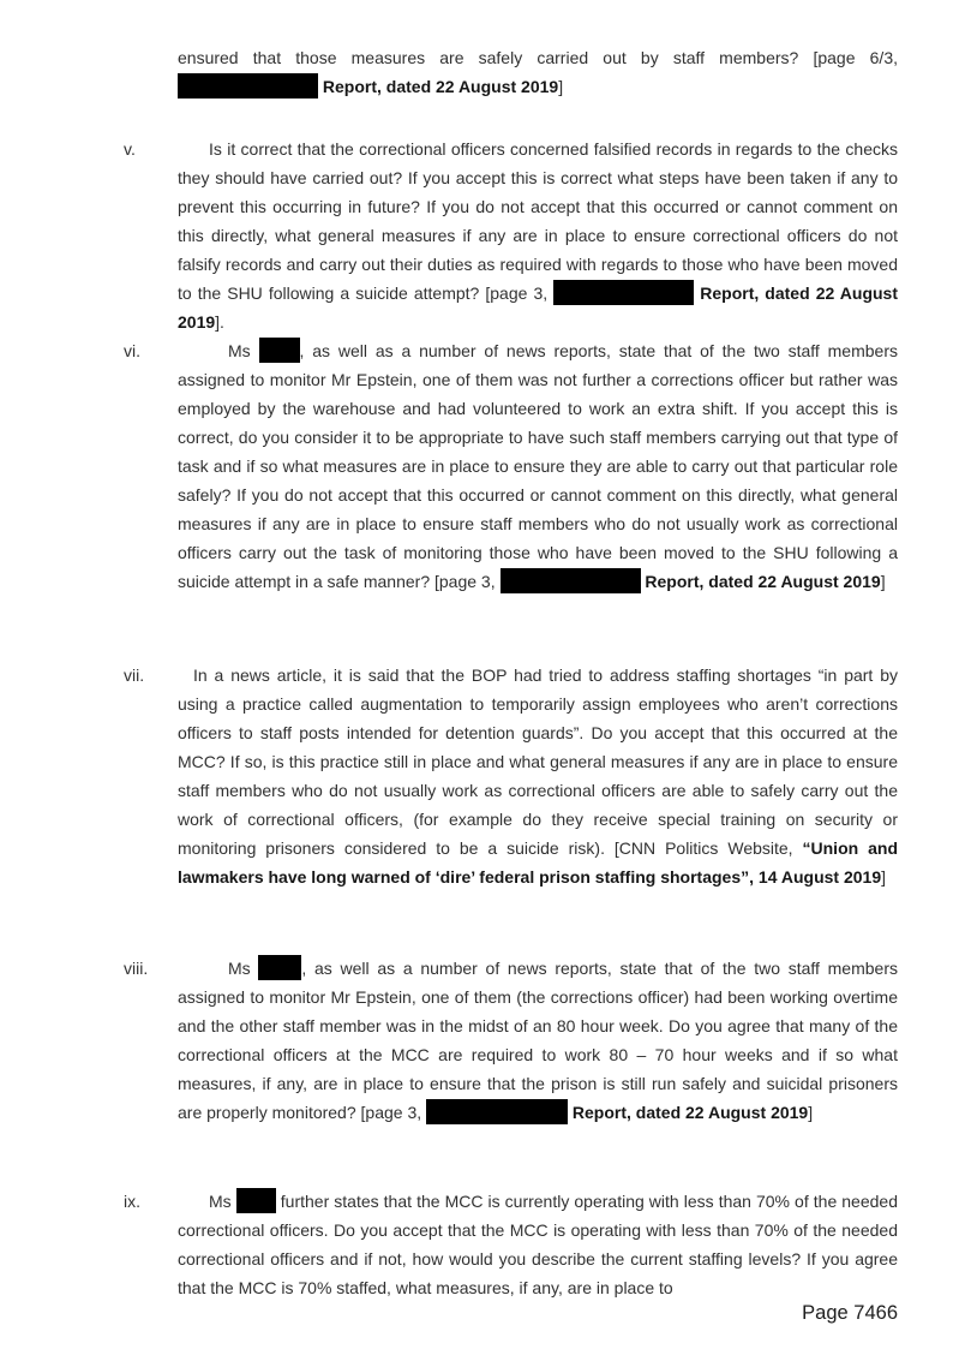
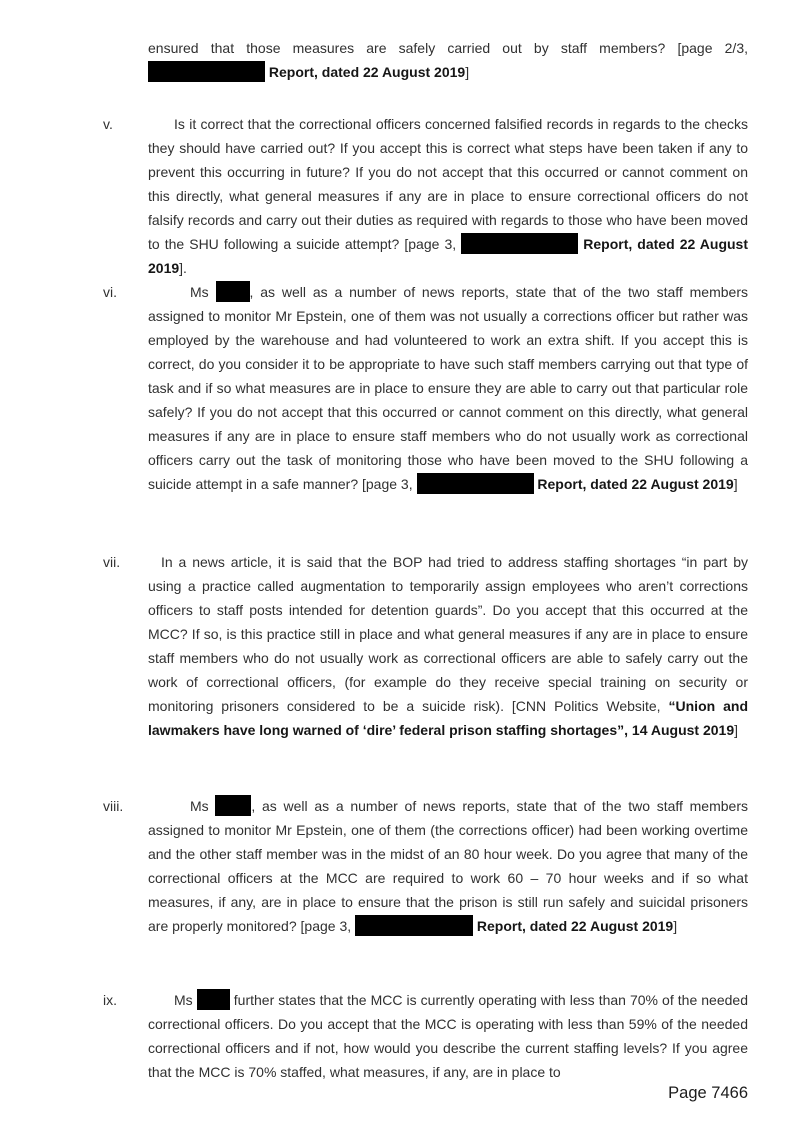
- ensured that those measures are safely carried out by staff members? [page 6/3, Report, dated 22 August 2019]
+ ensured that those measures are safely carried out by staff members? [page 2/3, Report, dated 22 August 2019]
  v.
  Is it correct that the correctional officers concerned falsified records in regards to the checks they should have carried out? If you accept this is correct what steps have been taken if any to prevent this occurring in future? If you do not accept that this occurred or cannot comment on this directly, what general measures if any are in place to ensure correctional officers do not falsify records and carry out their duties as required with regards to those who have been moved to the SHU following a suicide attempt? [page 3, Report, dated 22 August 2019].
  vi.
- Ms , as well as a number of news reports, state that of the two staff members assigned to monitor Mr Epstein, one of them was not further a corrections officer but rather was employed by the warehouse and had volunteered to work an extra shift. If you accept this is correct, do you consider it to be appropriate to have such staff members carrying out that type of task and if so what measures are in place to ensure they are able to carry out that particular role safely? If you do not accept that this occurred or cannot comment on this directly, what general measures if any are in place to ensure staff members who do not usually work as correctional officers carry out the task of monitoring those who have been moved to the SHU following a suicide attempt in a safe manner? [page 3, Report, dated 22 August 2019]
+ Ms , as well as a number of news reports, state that of the two staff members assigned to monitor Mr Epstein, one of them was not usually a corrections officer but rather was employed by the warehouse and had volunteered to work an extra shift. If you accept this is correct, do you consider it to be appropriate to have such staff members carrying out that type of task and if so what measures are in place to ensure they are able to carry out that particular role safely? If you do not accept that this occurred or cannot comment on this directly, what general measures if any are in place to ensure staff members who do not usually work as correctional officers carry out the task of monitoring those who have been moved to the SHU following a suicide attempt in a safe manner? [page 3, Report, dated 22 August 2019]
  vii.
  In a news article, it is said that the BOP had tried to address staffing shortages “in part by using a practice called augmentation to temporarily assign employees who aren’t corrections officers to staff posts intended for detention guards”. Do you accept that this occurred at the MCC? If so, is this practice still in place and what general measures if any are in place to ensure staff members who do not usually work as correctional officers are able to safely carry out the work of correctional officers, (for example do they receive special training on security or monitoring prisoners considered to be a suicide risk). [CNN Politics Website, “Union and lawmakers have long warned of ‘dire’ federal prison staffing shortages”, 14 August 2019]
  viii.
- Ms , as well as a number of news reports, state that of the two staff members assigned to monitor Mr Epstein, one of them (the corrections officer) had been working overtime and the other staff member was in the midst of an 80 hour week. Do you agree that many of the correctional officers at the MCC are required to work 80 – 70 hour weeks and if so what measures, if any, are in place to ensure that the prison is still run safely and suicidal prisoners are properly monitored? [page 3, Report, dated 22 August 2019]
+ Ms , as well as a number of news reports, state that of the two staff members assigned to monitor Mr Epstein, one of them (the corrections officer) had been working overtime and the other staff member was in the midst of an 80 hour week. Do you agree that many of the correctional officers at the MCC are required to work 60 – 70 hour weeks and if so what measures, if any, are in place to ensure that the prison is still run safely and suicidal prisoners are properly monitored? [page 3, Report, dated 22 August 2019]
  ix.
- Ms further states that the MCC is currently operating with less than 70% of the needed correctional officers. Do you accept that the MCC is operating with less than 70% of the needed correctional officers and if not, how would you describe the current staffing levels? If you agree that the MCC is 70% staffed, what measures, if any, are in place to
+ Ms further states that the MCC is currently operating with less than 70% of the needed correctional officers. Do you accept that the MCC is operating with less than 59% of the needed correctional officers and if not, how would you describe the current staffing levels? If you agree that the MCC is 70% staffed, what measures, if any, are in place to
  Page 7466
